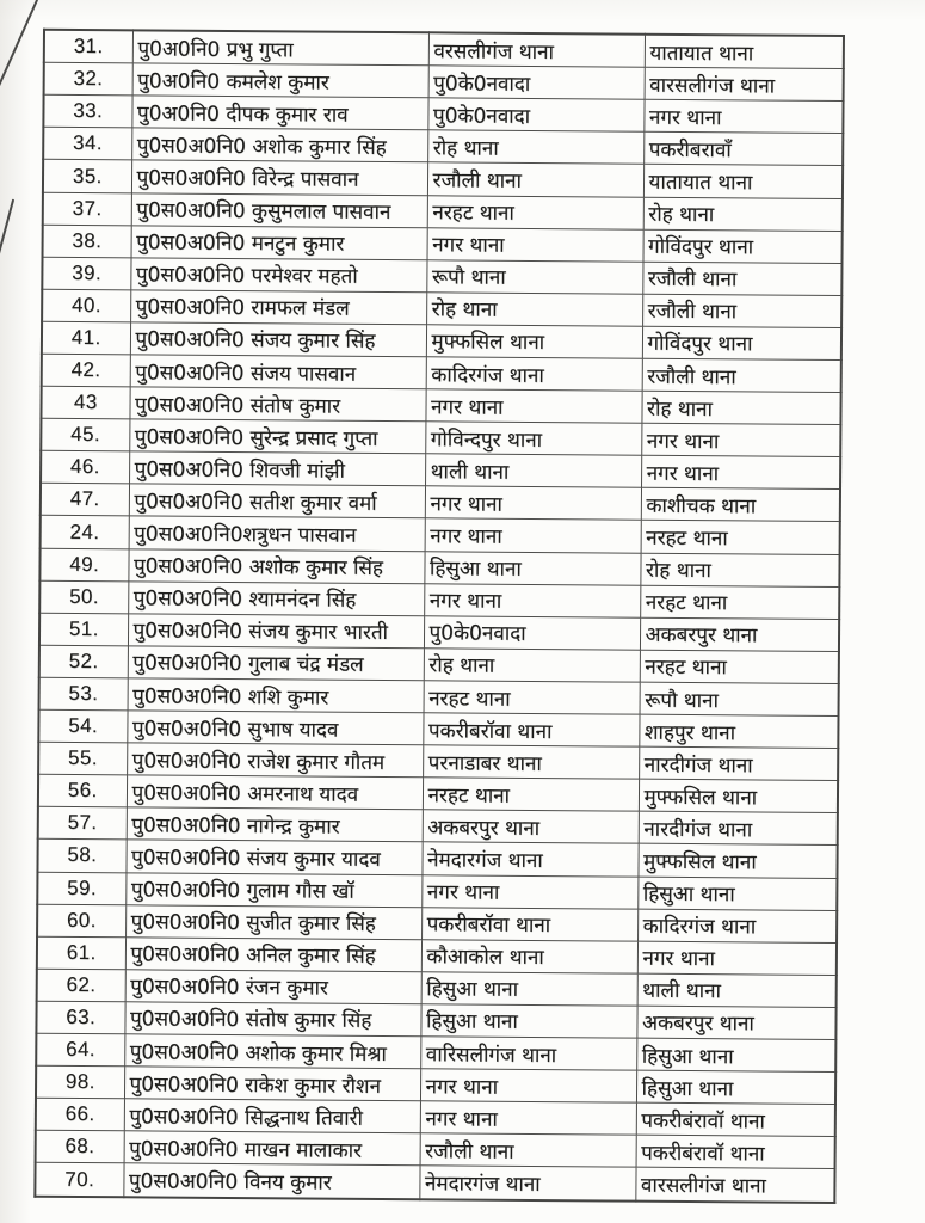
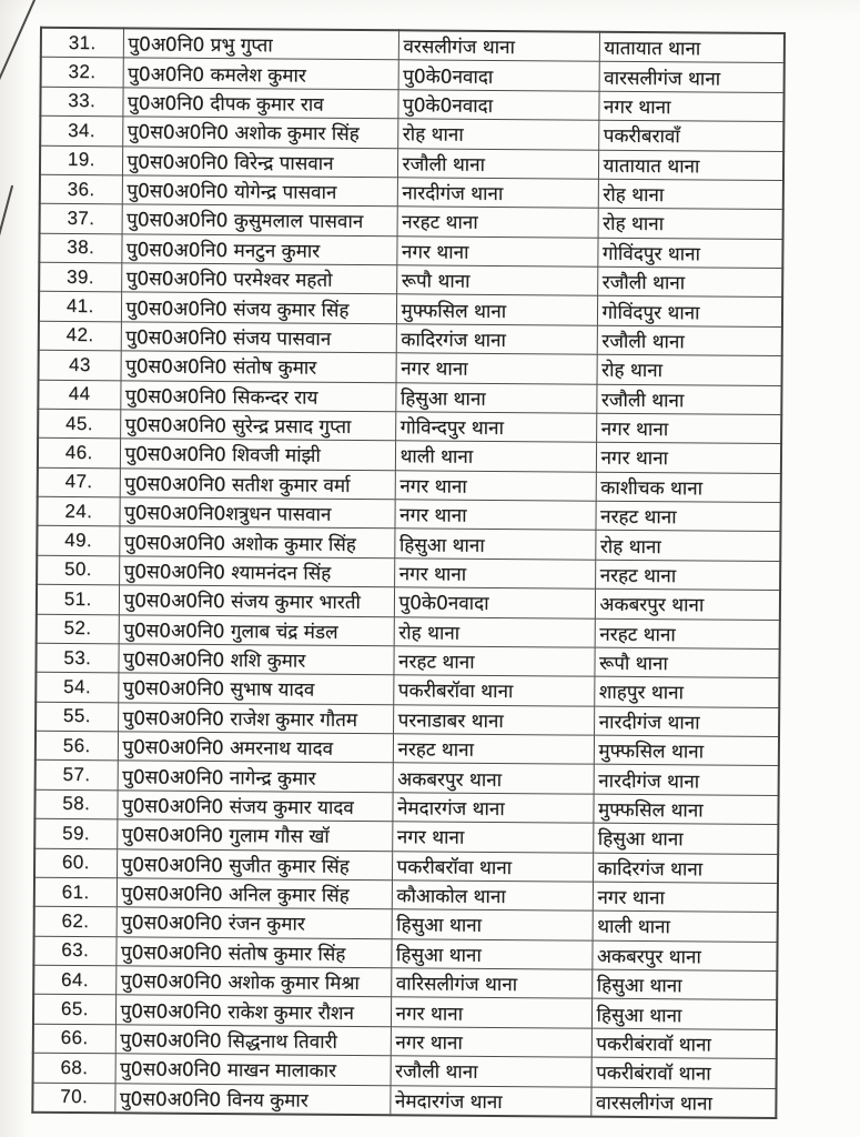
  31.	पु0अ0नि0 प्रभु गुप्ता	वरसलीगंज थाना	यातायात थाना
  32.	पु0अ0नि0 कमलेश कुमार	पु0के0नवादा	वारसलीगंज थाना
  33.	पु0अ0नि0 दीपक कुमार राव	पु0के0नवादा	नगर थाना
  34.	पु0स0अ0नि0 अशोक कुमार सिंह	रोह थाना	पकरीबरावाँ
- 35.	पु0स0अ0नि0 विरेन्द्र पासवान	रजौली थाना	यातायात थाना
+ 19.	पु0स0अ0नि0 विरेन्द्र पासवान	रजौली थाना	यातायात थाना
+ 36.	पु0स0अ0नि0 योगेन्द्र पासवान	नारदीगंज थाना	रोह थाना
  37.	पु0स0अ0नि0 कुसुमलाल पासवान	नरहट थाना	रोह थाना
  38.	पु0स0अ0नि0 मनटुन कुमार	नगर थाना	गोविंदपुर थाना
  39.	पु0स0अ0नि0 परमेश्वर महतो	रूपौ थाना	रजौली थाना
- 40.	पु0स0अ0नि0 रामफल मंडल	रोह थाना	रजौली थाना
  41.	पु0स0अ0नि0 संजय कुमार सिंह	मुफ्फसिल थाना	गोविंदपुर थाना
  42.	पु0स0अ0नि0 संजय पासवान	कादिरगंज थाना	रजौली थाना
  43	पु0स0अ0नि0 संतोष कुमार	नगर थाना	रोह थाना
+ 44	पु0स0अ0नि0 सिकन्दर राय	हिसुआ थाना	रजौली थाना
  45.	पु0स0अ0नि0 सुरेन्द्र प्रसाद गुप्ता	गोविन्दपुर थाना	नगर थाना
  46.	पु0स0अ0नि0 शिवजी मांझी	थाली थाना	नगर थाना
  47.	पु0स0अ0नि0 सतीश कुमार वर्मा	नगर थाना	काशीचक थाना
  24.	पु0स0अ0नि0शत्रुधन पासवान	नगर थाना	नरहट थाना
  49.	पु0स0अ0नि0 अशोक कुमार सिंह	हिसुआ थाना	रोह थाना
  50.	पु0स0अ0नि0 श्यामनंदन सिंह	नगर थाना	नरहट थाना
  51.	पु0स0अ0नि0 संजय कुमार भारती	पु0के0नवादा	अकबरपुर थाना
  52.	पु0स0अ0नि0 गुलाब चंद्र मंडल	रोह थाना	नरहट थाना
  53.	पु0स0अ0नि0 शशि कुमार	नरहट थाना	रूपौ थाना
  54.	पु0स0अ0नि0 सुभाष यादव	पकरीबरॉवा थाना	शाहपुर थाना
  55.	पु0स0अ0नि0 राजेश कुमार गौतम	परनाडाबर थाना	नारदीगंज थाना
  56.	पु0स0अ0नि0 अमरनाथ यादव	नरहट थाना	मुफ्फसिल थाना
  57.	पु0स0अ0नि0 नागेन्द्र कुमार	अकबरपुर थाना	नारदीगंज थाना
  58.	पु0स0अ0नि0 संजय कुमार यादव	नेमदारगंज थाना	मुफ्फसिल थाना
  59.	पु0स0अ0नि0 गुलाम गौस खॉ	नगर थाना	हिसुआ थाना
  60.	पु0स0अ0नि0 सुजीत कुमार सिंह	पकरीबरॉवा थाना	कादिरगंज थाना
  61.	पु0स0अ0नि0 अनिल कुमार सिंह	कौआकोल थाना	नगर थाना
  62.	पु0स0अ0नि0 रंजन कुमार	हिसुआ थाना	थाली थाना
  63.	पु0स0अ0नि0 संतोष कुमार सिंह	हिसुआ थाना	अकबरपुर थाना
  64.	पु0स0अ0नि0 अशोक कुमार मिश्रा	वारिसलीगंज थाना	हिसुआ थाना
- 98.	पु0स0अ0नि0 राकेश कुमार रौशन	नगर थाना	हिसुआ थाना
+ 65.	पु0स0अ0नि0 राकेश कुमार रौशन	नगर थाना	हिसुआ थाना
  66.	पु0स0अ0नि0 सिद्धनाथ तिवारी	नगर थाना	पकरीबंरावॉ थाना
  68.	पु0स0अ0नि0 माखन मालाकार	रजौली थाना	पकरीबंरावॉ थाना
  70.	पु0स0अ0नि0 विनय कुमार	नेमदारगंज थाना	वारसलीगंज थाना
